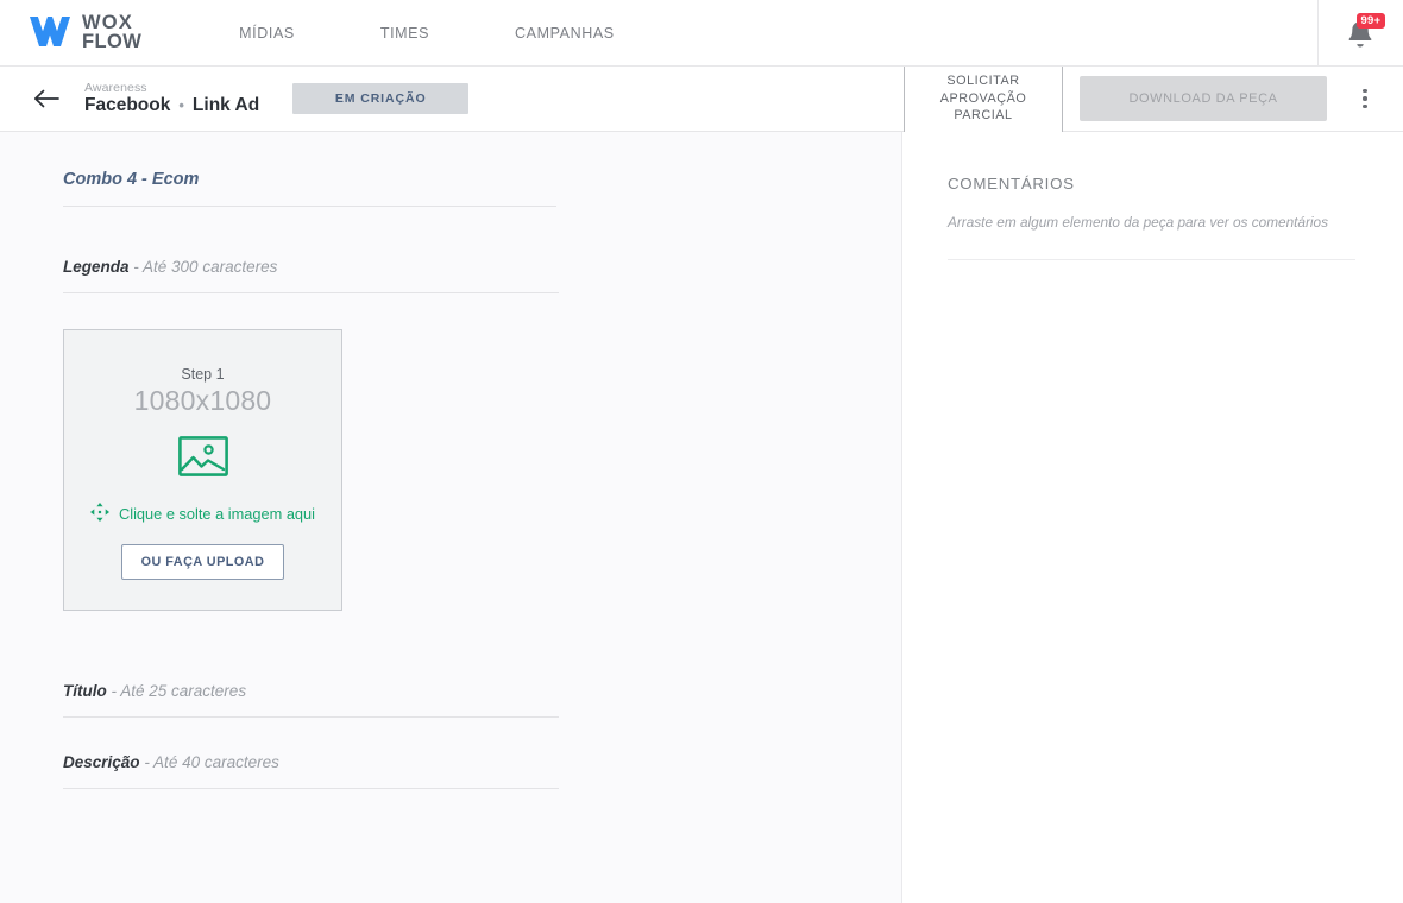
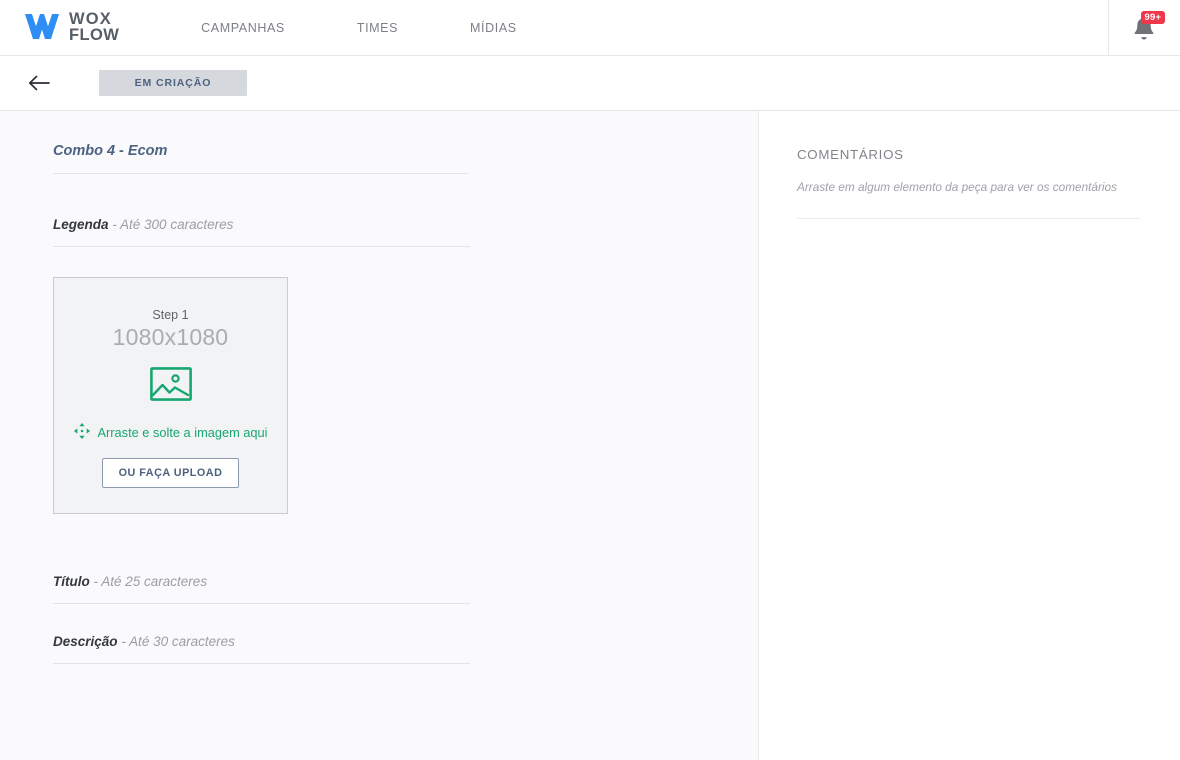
  WOX
  FLOW
- MÍDIAS
+ CAMPANHAS
  TIMES
- CAMPANHAS
+ MÍDIAS
  99+
- Awareness
- Facebook
- •
- Link Ad
  EM CRIAÇÃO
- SOLICITAR APROVAÇÃO PARCIAL
- DOWNLOAD DA PEÇA
  Combo 4 - Ecom
  Legenda - Até 300 caracteres
  Step 1
  1080x1080
- Clique e solte a imagem aqui
+ Arraste e solte a imagem aqui
  OU FAÇA UPLOAD
  Título - Até 25 caracteres
- Descrição - Até 40 caracteres
+ Descrição - Até 30 caracteres
  COMENTÁRIOS
  Arraste em algum elemento da peça para ver os comentários
